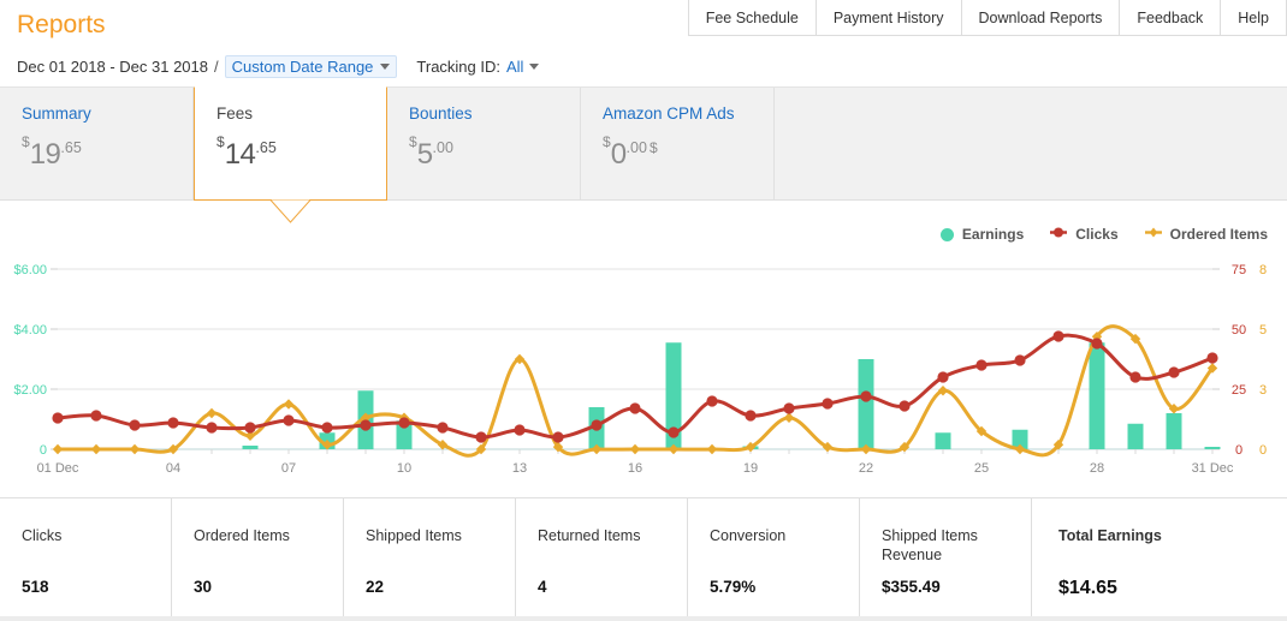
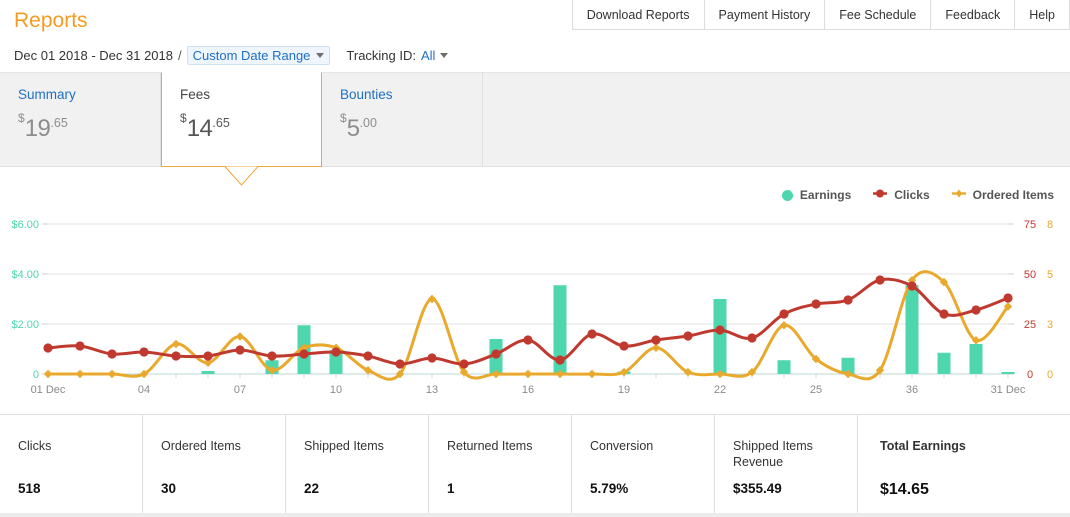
- Fee Schedule
+ Download Reports
  Payment History
- Download Reports
+ Fee Schedule
  Feedback
  Help
  Reports
  Dec 01 2018 - Dec 31 2018
  /
  Custom Date Range
  Tracking ID:
  All
  Summary
  $19.65
  Bounties
  $5.00
- Amazon CPM Ads
- $0.00 $
  Fees
  $14.65
  Earnings
  Clicks
  Ordered Items
  0
  $2.00
  $4.00
  $6.00
  0
  25
  50
  75
  0
  3
  5
  8
  01 Dec
  04
  07
  10
  13
  16
  19
  22
  25
- 28
+ 36
  31 Dec
  Clicks
  518
  Ordered Items
  30
  Shipped Items
  22
  Returned Items
- 4
+ 1
  Conversion
  5.79%
  Shipped Items Revenue
  $355.49
  Total Earnings
  $14.65
